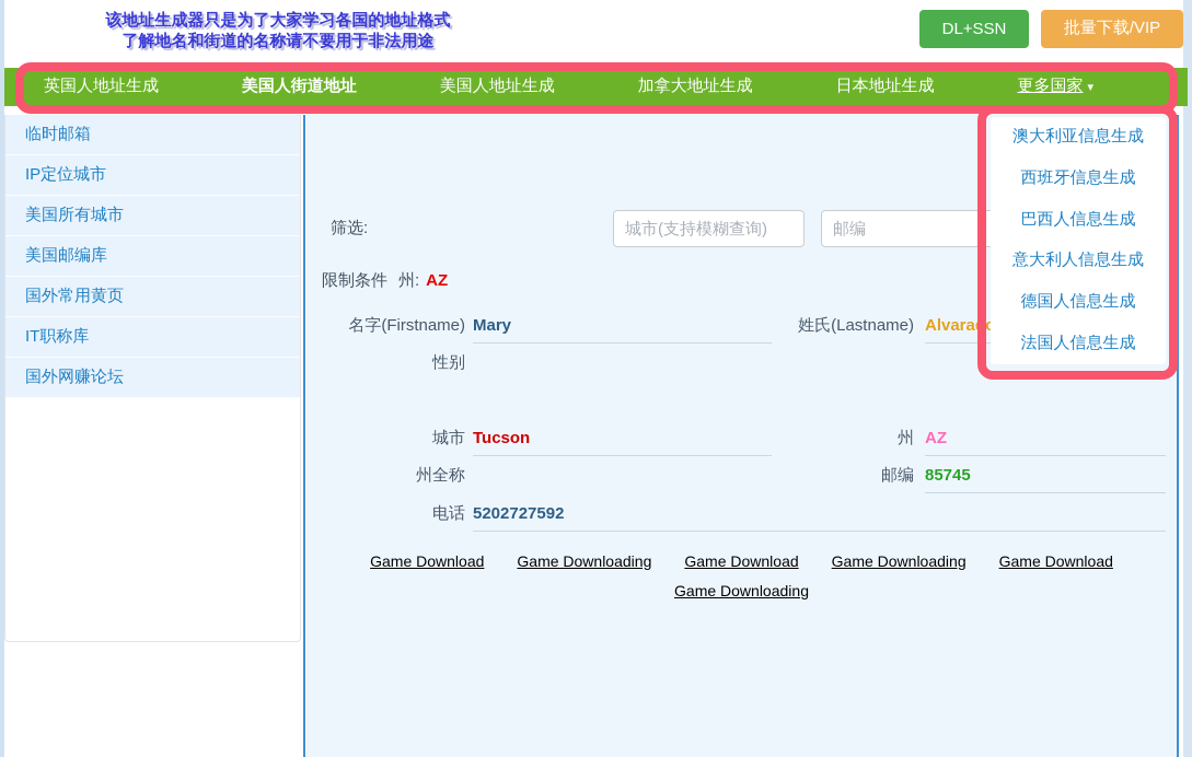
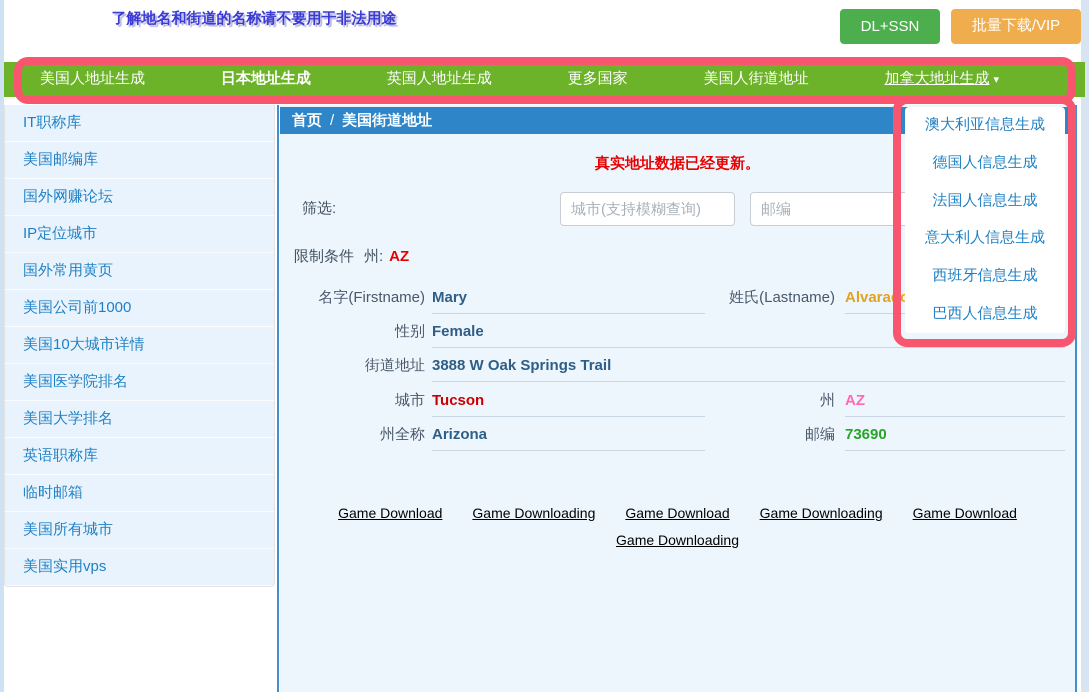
- 该地址生成器只是为了大家学习各国的地址格式
  了解地名和街道的名称请不要用于非法用途
  DL+SSN
  批量下载/VIP
- 英国人地址生成
+ 美国人地址生成
- 美国人街道地址
+ 日本地址生成
- 美国人地址生成
+ 英国人地址生成
- 加拿大地址生成
+ 更多国家
- 日本地址生成
+ 美国人街道地址
- 更多国家 ▾
+ 加拿大地址生成 ▾
- 临时邮箱
+ IT职称库
- IP定位城市
+ 美国邮编库
- 美国所有城市
+ 国外网赚论坛
- 美国邮编库
+ IP定位城市
  国外常用黄页
+ 美国公司前1000
+ 美国10大城市详情
+ 美国医学院排名
+ 美国大学排名
+ 英语职称库
- IT职称库
+ 临时邮箱
- 国外网赚论坛
+ 美国所有城市
+ 美国实用vps
+ 首页 / 美国街道地址
+ 真实地址数据已经更新。
  筛选:
  城市(支持模糊查询)
  邮编
  限制条件 州: AZ
  名字(Firstname)
  Mary
  姓氏(Lastname)
  Alvarad
  性别
+ Female
+ 街道地址
+ 3888 W Oak Springs Trail
  城市
  Tucson
  州
  AZ
  州全称
+ Arizona
  邮编
- 85745
+ 73690
- 电话
- 5202727592
  Game Download
  Game Downloading
  Game Download
  Game Downloading
  Game Download
  Game Downloading
  澳大利亚信息生成
- 西班牙信息生成
+ 德国人信息生成
- 巴西人信息生成
+ 法国人信息生成
  意大利人信息生成
- 德国人信息生成
+ 西班牙信息生成
- 法国人信息生成
+ 巴西人信息生成
